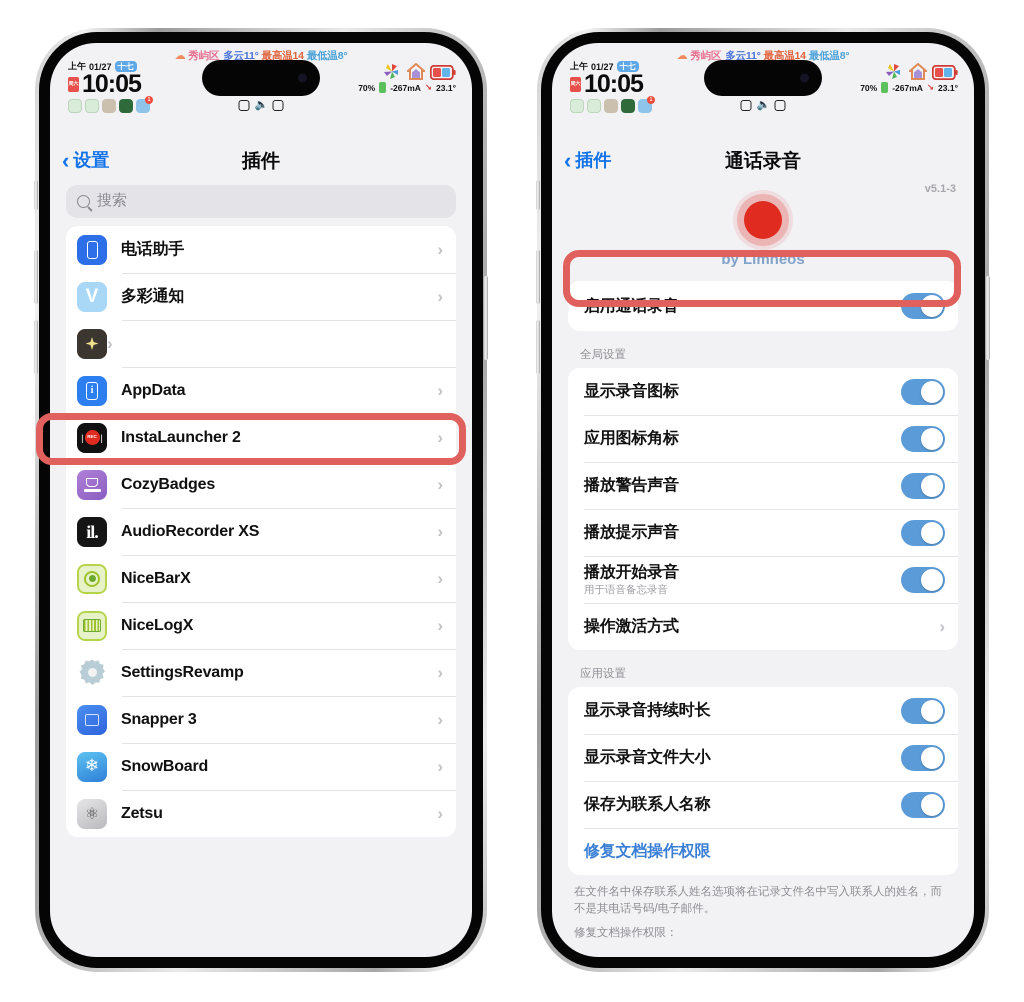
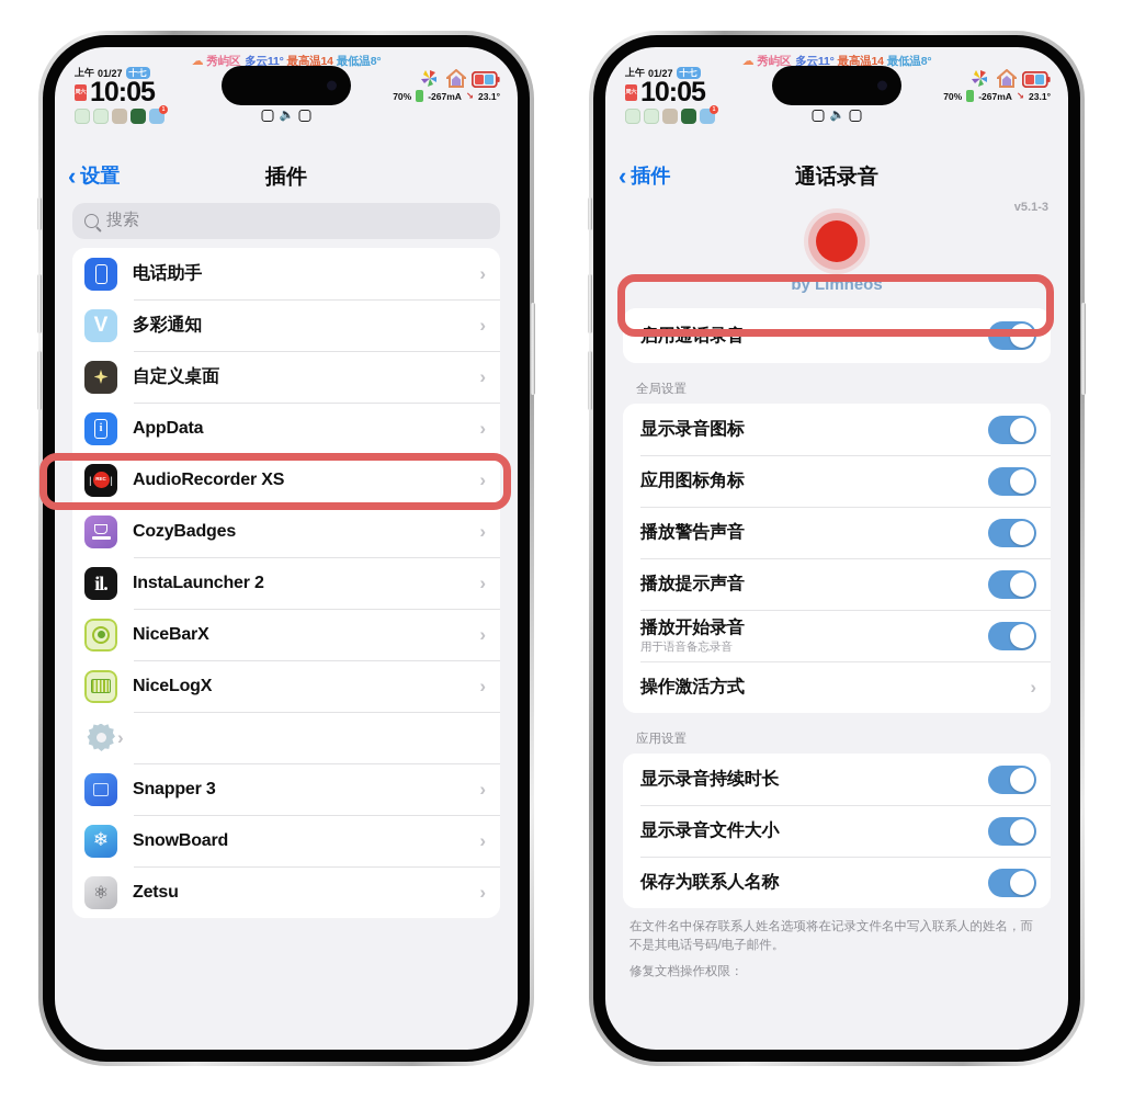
  ☁ 秀屿区 多云11° 最高温14 最低温8°
  上午
  01/27
  十七
  10:05
  🔈
  70%
  -267mA
  ↘
  23.1°
  ‹
  设置
  插件
  搜索
  电话助手
  ›
  V
  多彩通知
  ›
+ 自定义桌面
  ›
  i
  AppData
  ›
  |
  |
- InstaLauncher 2
+ AudioRecorder XS
  ›
  CozyBadges
  ›
  il.
- AudioRecorder XS
+ InstaLauncher 2
  ›
  NiceBarX
  ›
  NiceLogX
  ›
- SettingsRevamp
  ›
  Snapper 3
  ›
  ❄
  SnowBoard
  ›
  ⚛
  Zetsu
  ›
  ☁ 秀屿区 多云11° 最高温14 最低温8°
  上午
  01/27
  十七
  10:05
  🔈
  70%
  -267mA
  ↘
  23.1°
  ‹
  插件
  通话录音
  v5.1-3
  by Limneos
  启用通话录音
  全局设置
  显示录音图标
  应用图标角标
  播放警告声音
  播放提示声音
  播放开始录音
  用于语音备忘录音
  操作激活方式
  ›
  应用设置
  显示录音持续时长
  显示录音文件大小
  保存为联系人名称
- 修复文档操作权限
  在文件名中保存联系人姓名选项将在记录文件名中写入联系人的姓名，而不是其电话号码/电子邮件。
  修复文档操作权限：
